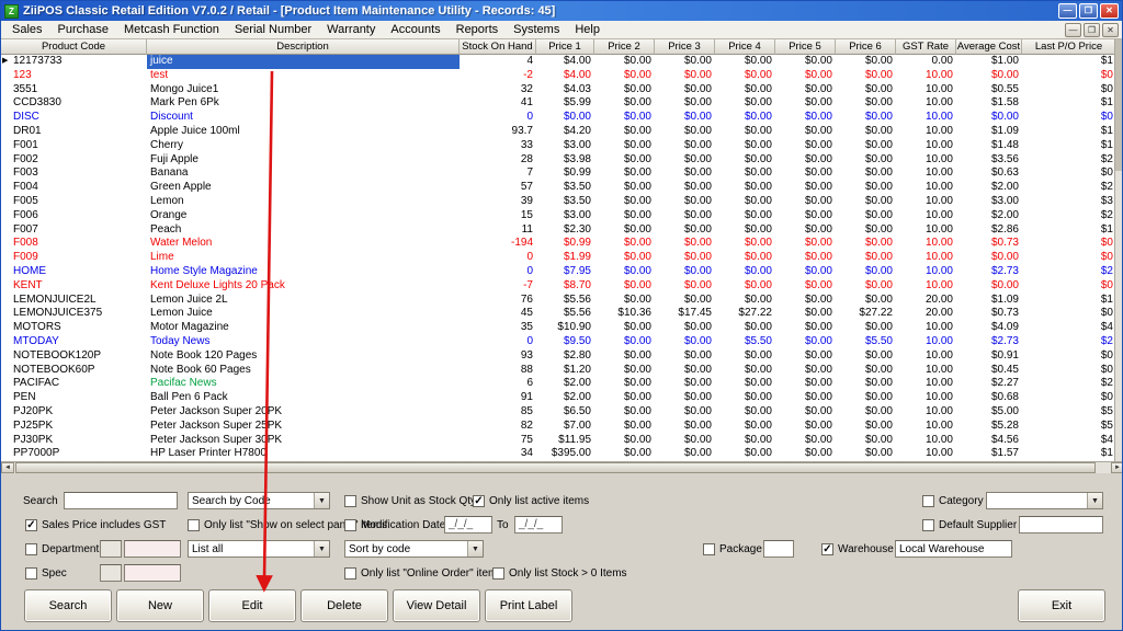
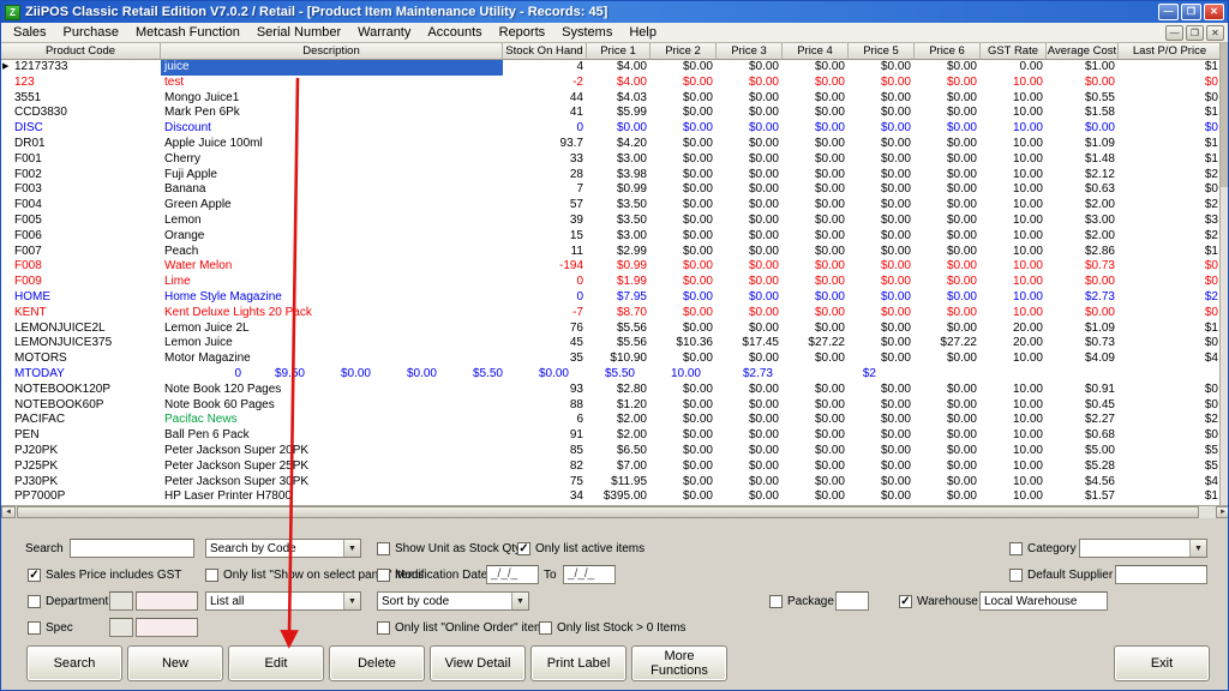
  Z
  ZiiPOS Classic Retail Edition V7.0.2 / Retail - [Product Item Maintenance Utility - Records: 45]
  —
  ❐
  ✕
  Sales
  Purchase
  Metcash Function
  Serial Number
  Warranty
  Accounts
  Reports
  Systems
  Help
  —
  ❐
  ✕
  Product Code
  Description
  Stock On Hand
  Price 1
  Price 2
  Price 3
  Price 4
  Price 5
  Price 6
  GST Rate
  Average Cost
  Last P/O Price
  12173733
  juice
  4
  $4.00
  $0.00
  $0.00
  $0.00
  $0.00
  $0.00
  0.00
  $1.00
  $1
  123
  test
  -2
  $4.00
  $0.00
  $0.00
  $0.00
  $0.00
  $0.00
  10.00
  $0.00
  $0
  3551
  Mongo Juice1
- 32
+ 44
  $4.03
  $0.00
  $0.00
  $0.00
  $0.00
  $0.00
  10.00
  $0.55
  $0
  CCD3830
  Mark Pen 6Pk
  41
  $5.99
  $0.00
  $0.00
  $0.00
  $0.00
  $0.00
  10.00
  $1.58
  $1
  DISC
  Discount
  0
  $0.00
  $0.00
  $0.00
  $0.00
  $0.00
  $0.00
  10.00
  $0.00
  $0
  DR01
  Apple Juice 100ml
  93.7
  $4.20
  $0.00
  $0.00
  $0.00
  $0.00
  $0.00
  10.00
  $1.09
  $1
  F001
  Cherry
  33
  $3.00
  $0.00
  $0.00
  $0.00
  $0.00
  $0.00
  10.00
  $1.48
  $1
  F002
  Fuji Apple
  28
  $3.98
  $0.00
  $0.00
  $0.00
  $0.00
  $0.00
  10.00
- $3.56
+ $2.12
  $2
  F003
  Banana
  7
  $0.99
  $0.00
  $0.00
  $0.00
  $0.00
  $0.00
  10.00
  $0.63
  $0
  F004
  Green Apple
  57
  $3.50
  $0.00
  $0.00
  $0.00
  $0.00
  $0.00
  10.00
  $2.00
  $2
  F005
  Lemon
  39
  $3.50
  $0.00
  $0.00
  $0.00
  $0.00
  $0.00
  10.00
  $3.00
  $3
  F006
  Orange
  15
  $3.00
  $0.00
  $0.00
  $0.00
  $0.00
  $0.00
  10.00
  $2.00
  $2
  F007
  Peach
  11
- $2.30
+ $2.99
  $0.00
  $0.00
  $0.00
  $0.00
  $0.00
  10.00
  $2.86
  $1
  F008
  Water Melon
  -194
  $0.99
  $0.00
  $0.00
  $0.00
  $0.00
  $0.00
  10.00
  $0.73
  $0
  F009
  Lime
  0
  $1.99
  $0.00
  $0.00
  $0.00
  $0.00
  $0.00
  10.00
  $0.00
  $0
  HOME
  Home Style Magazine
  0
  $7.95
  $0.00
  $0.00
  $0.00
  $0.00
  $0.00
  10.00
  $2.73
  $2
  KENT
  Kent Deluxe Lights 20 Pack
  -7
  $8.70
  $0.00
  $0.00
  $0.00
  $0.00
  $0.00
  10.00
  $0.00
  $0
  LEMONJUICE2L
  Lemon Juice 2L
  76
  $5.56
  $0.00
  $0.00
  $0.00
  $0.00
  $0.00
  20.00
  $1.09
  $1
  LEMONJUICE375
  Lemon Juice
  45
  $5.56
  $10.36
  $17.45
  $27.22
  $0.00
  $27.22
  20.00
  $0.73
  $0
  MOTORS
  Motor Magazine
  35
  $10.90
  $0.00
  $0.00
  $0.00
  $0.00
  $0.00
  10.00
  $4.09
  $4
  MTODAY
- Today News
  0
  $9.50
  $0.00
  $0.00
  $5.50
  $0.00
  $5.50
  10.00
  $2.73
  $2
  NOTEBOOK120P
  Note Book 120 Pages
  93
  $2.80
  $0.00
  $0.00
  $0.00
  $0.00
  $0.00
  10.00
  $0.91
  $0
  NOTEBOOK60P
  Note Book 60 Pages
  88
  $1.20
  $0.00
  $0.00
  $0.00
  $0.00
  $0.00
  10.00
  $0.45
  $0
  PACIFAC
  Pacifac News
  6
  $2.00
  $0.00
  $0.00
  $0.00
  $0.00
  $0.00
  10.00
  $2.27
  $2
  PEN
  Ball Pen 6 Pack
  91
  $2.00
  $0.00
  $0.00
  $0.00
  $0.00
  $0.00
  10.00
  $0.68
  $0
  PJ20PK
  Peter Jackson Super 20PK
  85
  $6.50
  $0.00
  $0.00
  $0.00
  $0.00
  $0.00
  10.00
  $5.00
  $5
  PJ25PK
  Peter Jackson Super 25PK
  82
  $7.00
  $0.00
  $0.00
  $0.00
  $0.00
  $0.00
  10.00
  $5.28
  $5
  PJ30PK
  Peter Jackson Super 30PK
  75
  $11.95
  $0.00
  $0.00
  $0.00
  $0.00
  $0.00
  10.00
  $4.56
  $4
  PP7000P
  HP Laser Printer H7800
  34
  $395.00
  $0.00
  $0.00
  $0.00
  $0.00
  $0.00
  10.00
  $1.57
  $1
  Search
  Search by Code
  Show Unit as Stock Qt
  Only list active items
  Category
  Sales Price includes GST
  Only list "Shw on select pan items
  Modification Date
  _/_/_
  To
  _/_/_
  Default Supplier
  Department
  List all
  Sort by code
  Package
  Warehouse
  Local Warehouse
  Spec
  Only list "Online Order" ite
  Only list Stock > 0 Items
  Search
  New
  Edit
  Delete
  View Detail
  Print Label
+ More
+ Functions
  Exit
